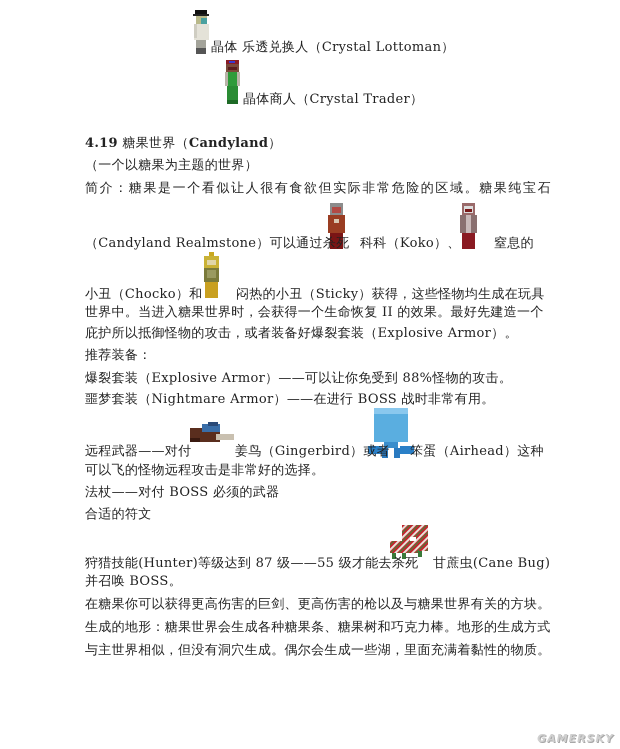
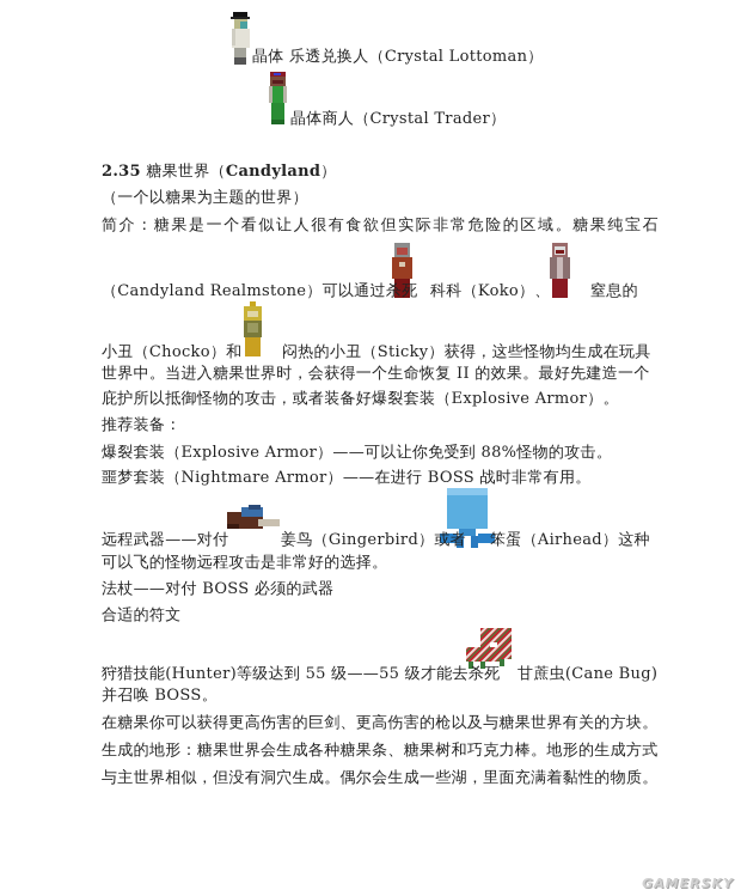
  晶体 乐透兑换人（Crystal Lottoman）
  晶体商人（Crystal Trader）
- 4.19 糖果世界（Candyland）
+ 2.35 糖果世界（Candyland）
  （一个以糖果为主题的世界）
  简介：糖果是一个看似让人很有食欲但实际非常危险的区域。糖果纯宝石
  （Candyland Realmstone）可以通过杀死
  科科（Koko）、
  窒息的
  小丑（Chocko）和
  闷热的小丑（Sticky）获得，这些怪物均生成在玩具
  世界中。当进入糖果世界时，会获得一个生命恢复 II 的效果。最好先建造一个
  庇护所以抵御怪物的攻击，或者装备好爆裂套装（Explosive Armor）。
  推荐装备：
  爆裂套装（Explosive Armor）——可以让你免受到 88%怪物的攻击。
  噩梦套装（Nightmare Armor）——在进行 BOSS 战时非常有用。
  远程武器——对付
  姜鸟（Gingerbird）或者
  笨蛋（Airhead）这种
  可以飞的怪物远程攻击是非常好的选择。
  法杖——对付 BOSS 必须的武器
  合适的符文
- 狩猎技能(Hunter)等级达到 87 级——55 级才能去杀死
+ 狩猎技能(Hunter)等级达到 55 级——55 级才能去杀死
  甘蔗虫(Cane Bug)
  并召唤 BOSS。
  在糖果你可以获得更高伤害的巨剑、更高伤害的枪以及与糖果世界有关的方块。
  生成的地形：糖果世界会生成各种糖果条、糖果树和巧克力棒。地形的生成方式
  与主世界相似，但没有洞穴生成。偶尔会生成一些湖，里面充满着黏性的物质。
  GAMERSKY
